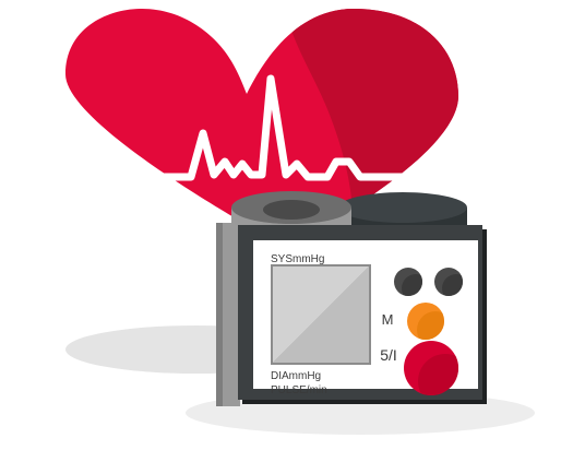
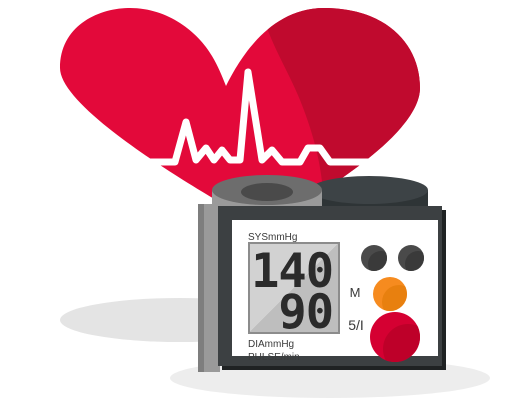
+ 140
+ 90
  SYSmmHg
  DIAmmHg
  PULSE/min
  M
  5/I
